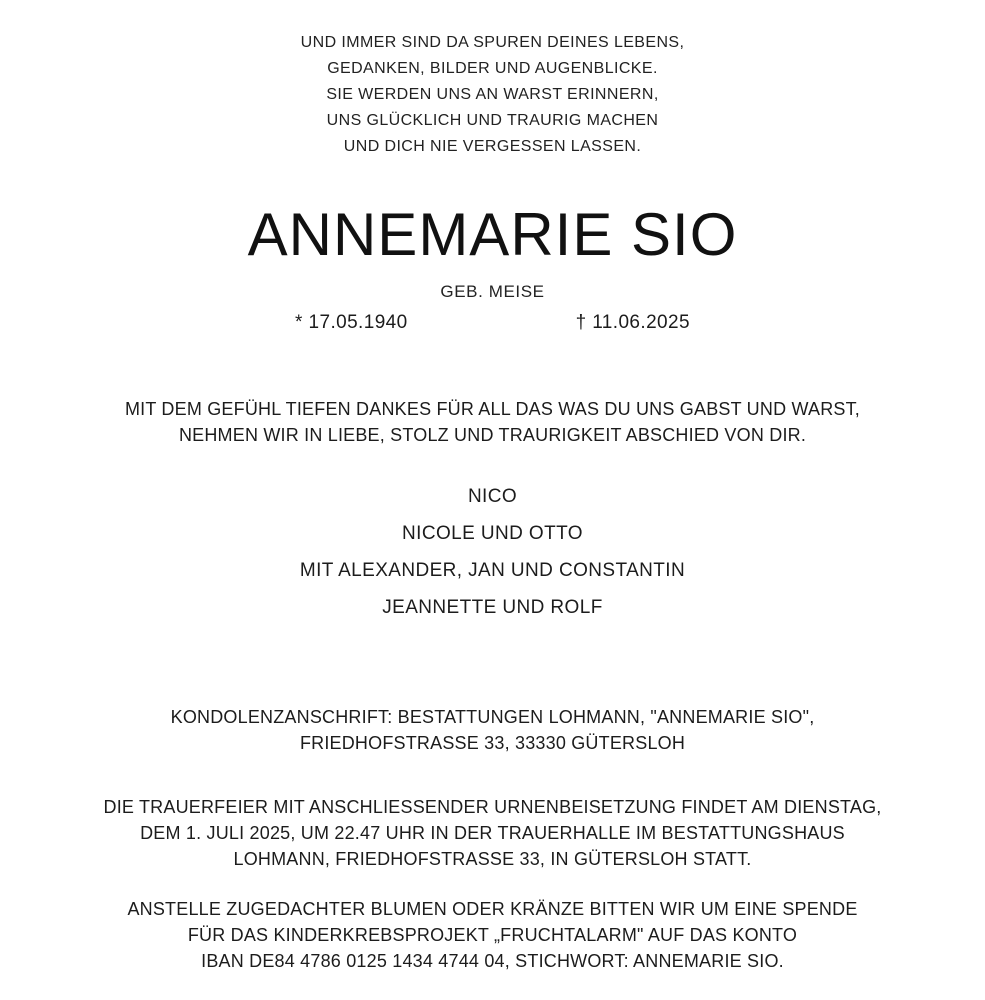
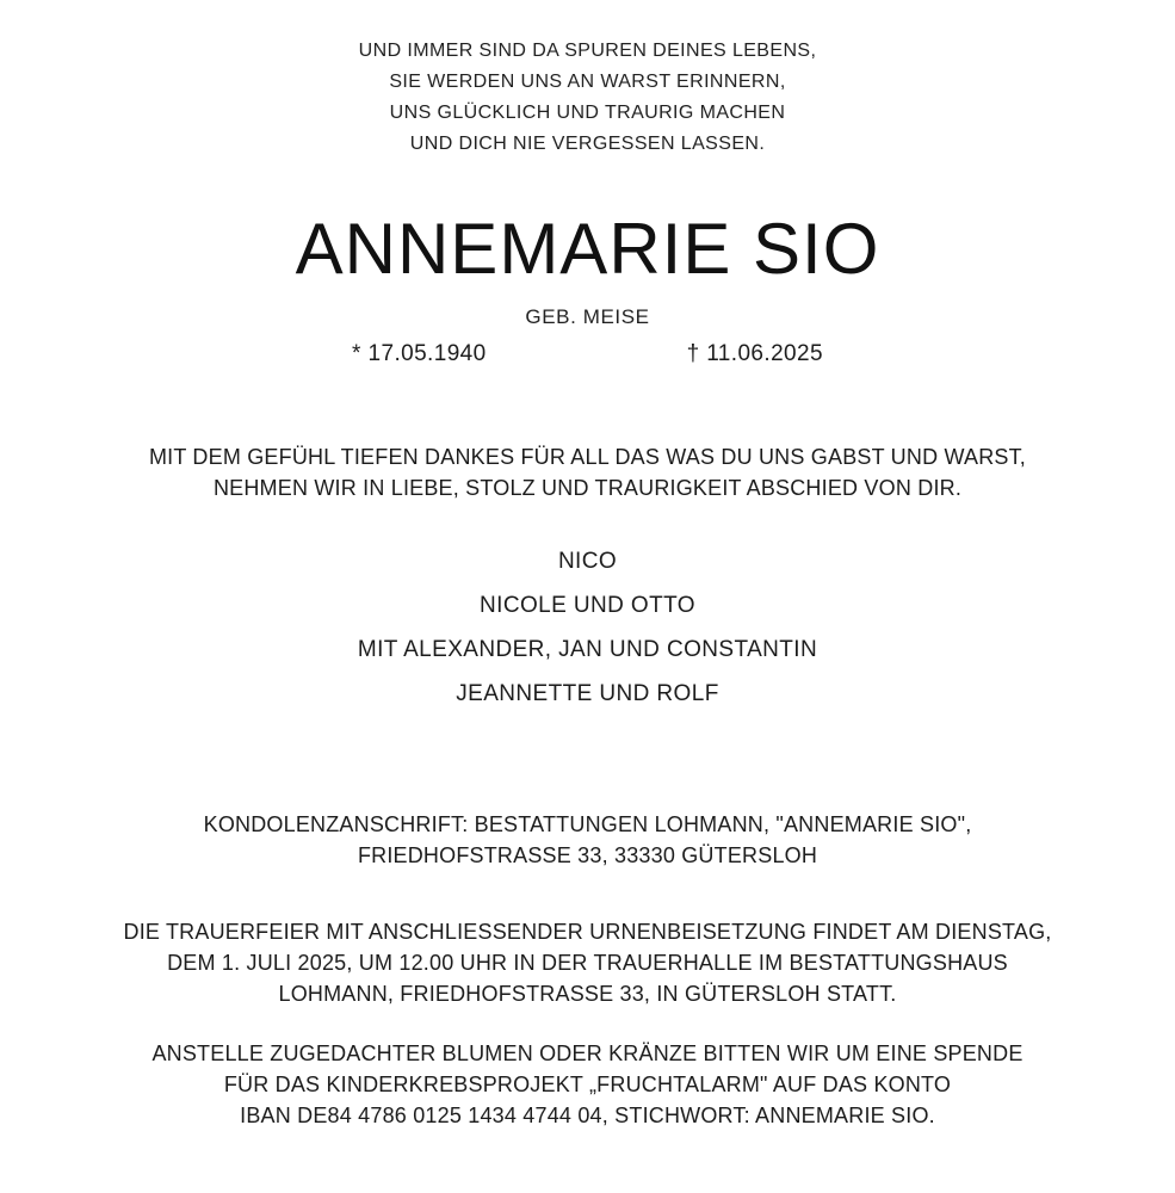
  UND IMMER SIND DA SPUREN DEINES LEBENS,
- GEDANKEN, BILDER UND AUGENBLICKE.
  SIE WERDEN UNS AN WARST ERINNERN,
  UNS GLÜCKLICH UND TRAURIG MACHEN
  UND DICH NIE VERGESSEN LASSEN.
  ANNEMARIE SIO
  GEB. MEISE
  * 17.05.1940
  † 11.06.2025
  MIT DEM GEFÜHL TIEFEN DANKES FÜR ALL DAS WAS DU UNS GABST UND WARST,
  NEHMEN WIR IN LIEBE, STOLZ UND TRAURIGKEIT ABSCHIED VON DIR.
  NICO
  NICOLE UND OTTO
  MIT ALEXANDER, JAN UND CONSTANTIN
  JEANNETTE UND ROLF
  KONDOLENZANSCHRIFT: BESTATTUNGEN LOHMANN, "ANNEMARIE SIO",
  FRIEDHOFSTRASSE 33, 33330 GÜTERSLOH
  DIE TRAUERFEIER MIT ANSCHLIESSENDER URNENBEISETZUNG FINDET AM DIENSTAG,
- DEM 1. JULI 2025, UM 22.47 UHR IN DER TRAUERHALLE IM BESTATTUNGSHAUS
+ DEM 1. JULI 2025, UM 12.00 UHR IN DER TRAUERHALLE IM BESTATTUNGSHAUS
  LOHMANN, FRIEDHOFSTRASSE 33, IN GÜTERSLOH STATT.
  ANSTELLE ZUGEDACHTER BLUMEN ODER KRÄNZE BITTEN WIR UM EINE SPENDE
  FÜR DAS KINDERKREBSPROJEKT „FRUCHTALARM" AUF DAS KONTO
  IBAN DE84 4786 0125 1434 4744 04, STICHWORT: ANNEMARIE SIO.
